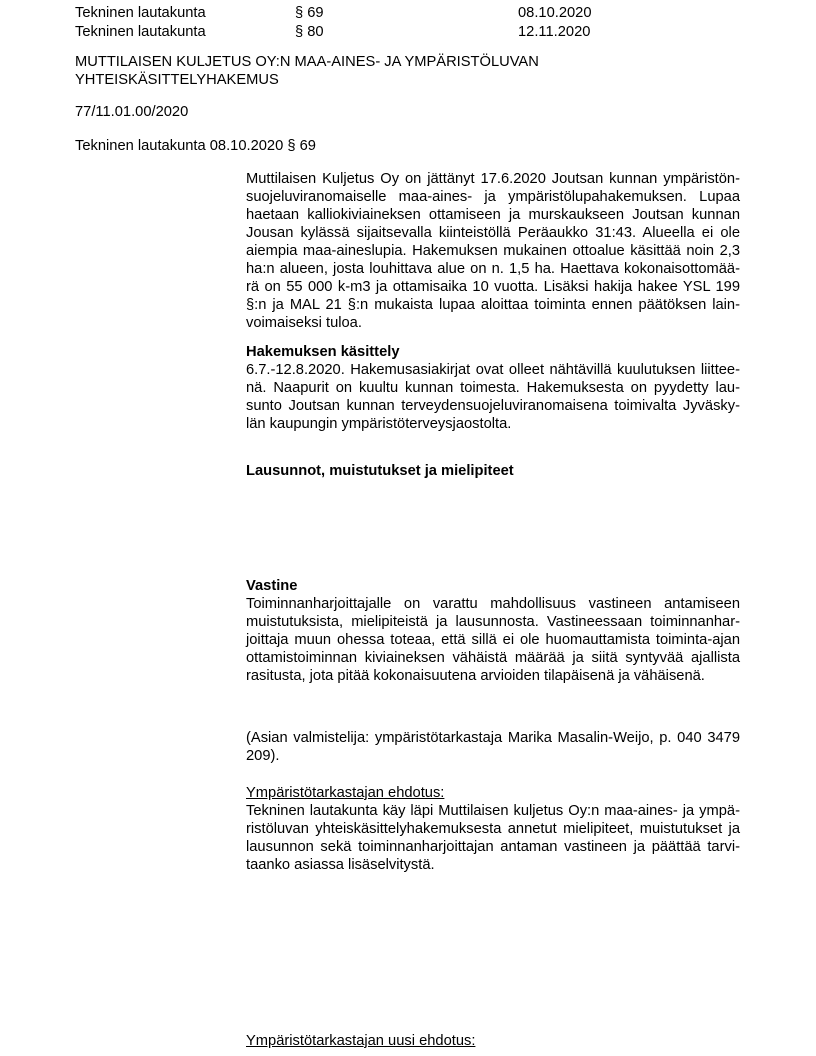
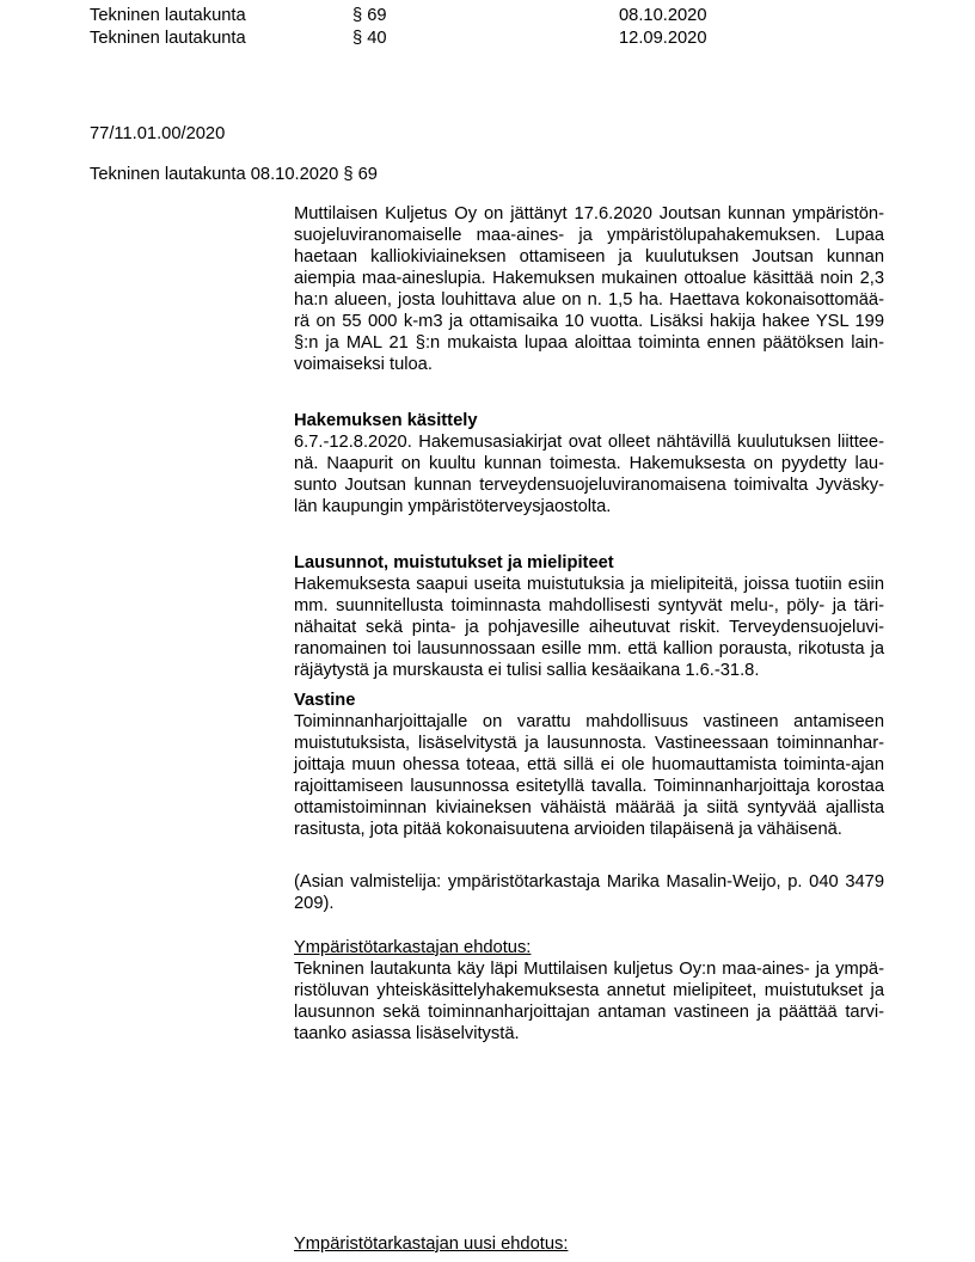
  Tekninen lautakunta
  § 69
  08.10.2020
  Tekninen lautakunta
- § 80
+ § 40
- 12.11.2020
+ 12.09.2020
- MUTTILAISEN KULJETUS OY:N MAA-AINES- JA YMPÄRISTÖLUVAN
- YHTEISKÄSITTELYHAKEMUS
  77/11.01.00/2020
  Tekninen lautakunta 08.10.2020 § 69
  Muttilaisen Kuljetus Oy on jättänyt 17.6.2020 Joutsan kunnan ympäristön-
  suojeluviranomaiselle maa-aines- ja ympäristölupahakemuksen. Lupaa
- haetaan kalliokiviaineksen ottamiseen ja murskaukseen Joutsan kunnan
+ haetaan kalliokiviaineksen ottamiseen ja kuulutuksen Joutsan kunnan
- Jousan kylässä sijaitsevalla kiinteistöllä Peräaukko 31:43. Alueella ei ole
  aiempia maa-aineslupia. Hakemuksen mukainen ottoalue käsittää noin 2,3
  ha:n alueen, josta louhittava alue on n. 1,5 ha. Haettava kokonaisottomää-
  rä on 55 000 k-m3 ja ottamisaika 10 vuotta. Lisäksi hakija hakee YSL 199
  §:n ja MAL 21 §:n mukaista lupaa aloittaa toiminta ennen päätöksen lain-
  voimaiseksi tuloa.
  Hakemuksen käsittely
  6.7.-12.8.2020. Hakemusasiakirjat ovat olleet nähtävillä kuulutuksen liittee-
  nä. Naapurit on kuultu kunnan toimesta. Hakemuksesta on pyydetty lau-
  sunto Joutsan kunnan terveydensuojeluviranomaisena toimivalta Jyväsky-
  län kaupungin ympäristöterveysjaostolta.
  Lausunnot, muistutukset ja mielipiteet
+ Hakemuksesta saapui useita muistutuksia ja mielipiteitä, joissa tuotiin esiin
+ mm. suunnitellusta toiminnasta mahdollisesti syntyvät melu-, pöly- ja täri-
+ nähaitat sekä pinta- ja pohjavesille aiheutuvat riskit. Terveydensuojeluvi-
+ ranomainen toi lausunnossaan esille mm. että kallion porausta, rikotusta ja
+ räjäytystä ja murskausta ei tulisi sallia kesäaikana 1.6.-31.8.
  Vastine
  Toiminnanharjoittajalle on varattu mahdollisuus vastineen antamiseen
- muistutuksista, mielipiteistä ja lausunnosta. Vastineessaan toiminnanhar-
+ muistutuksista, lisäselvitystä ja lausunnosta. Vastineessaan toiminnanhar-
  joittaja muun ohessa toteaa, että sillä ei ole huomauttamista toiminta-ajan
+ rajoittamiseen lausunnossa esitetyllä tavalla. Toiminnanharjoittaja korostaa
  ottamistoiminnan kiviaineksen vähäistä määrää ja siitä syntyvää ajallista
  rasitusta, jota pitää kokonaisuutena arvioiden tilapäisenä ja vähäisenä.
  (Asian valmistelija: ympäristötarkastaja Marika Masalin-Weijo, p. 040 3479
  209).
  Ympäristötarkastajan ehdotus:
  Tekninen lautakunta käy läpi Muttilaisen kuljetus Oy:n maa-aines- ja ympä-
  ristöluvan yhteiskäsittelyhakemuksesta annetut mielipiteet, muistutukset ja
  lausunnon sekä toiminnanharjoittajan antaman vastineen ja päättää tarvi-
  taanko asiassa lisäselvitystä.
  Ympäristötarkastajan uusi ehdotus:
